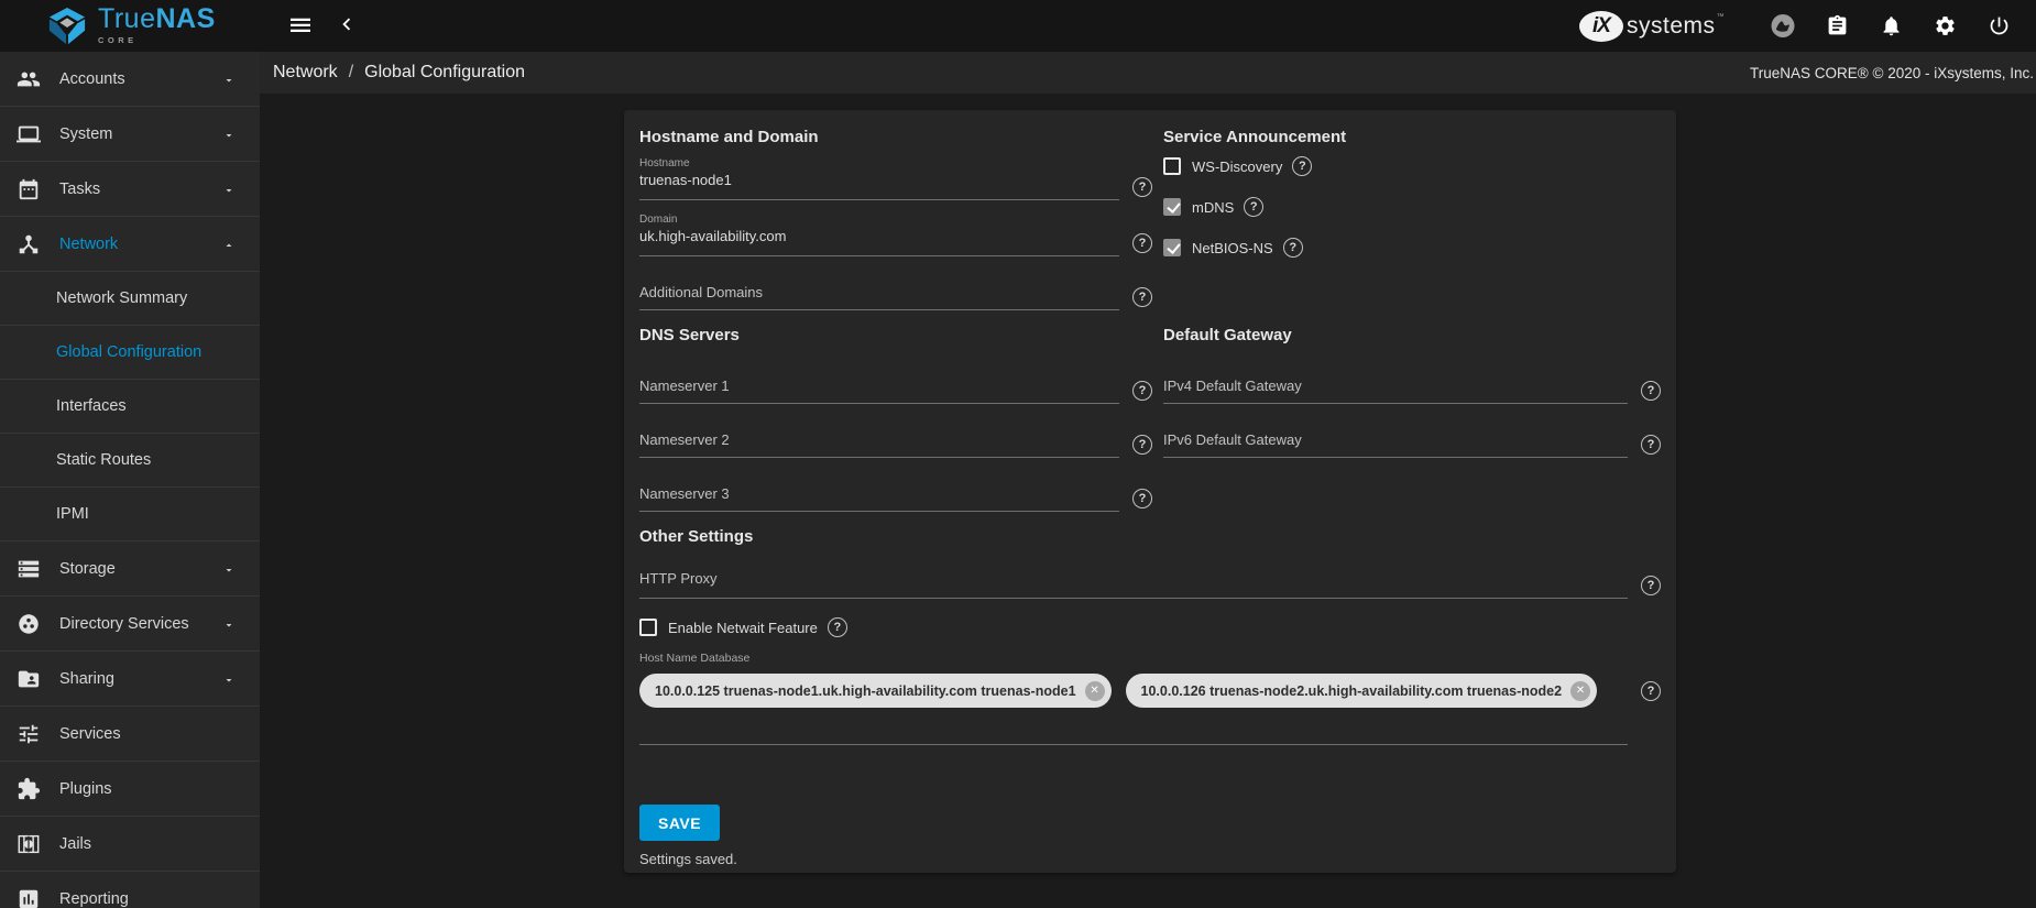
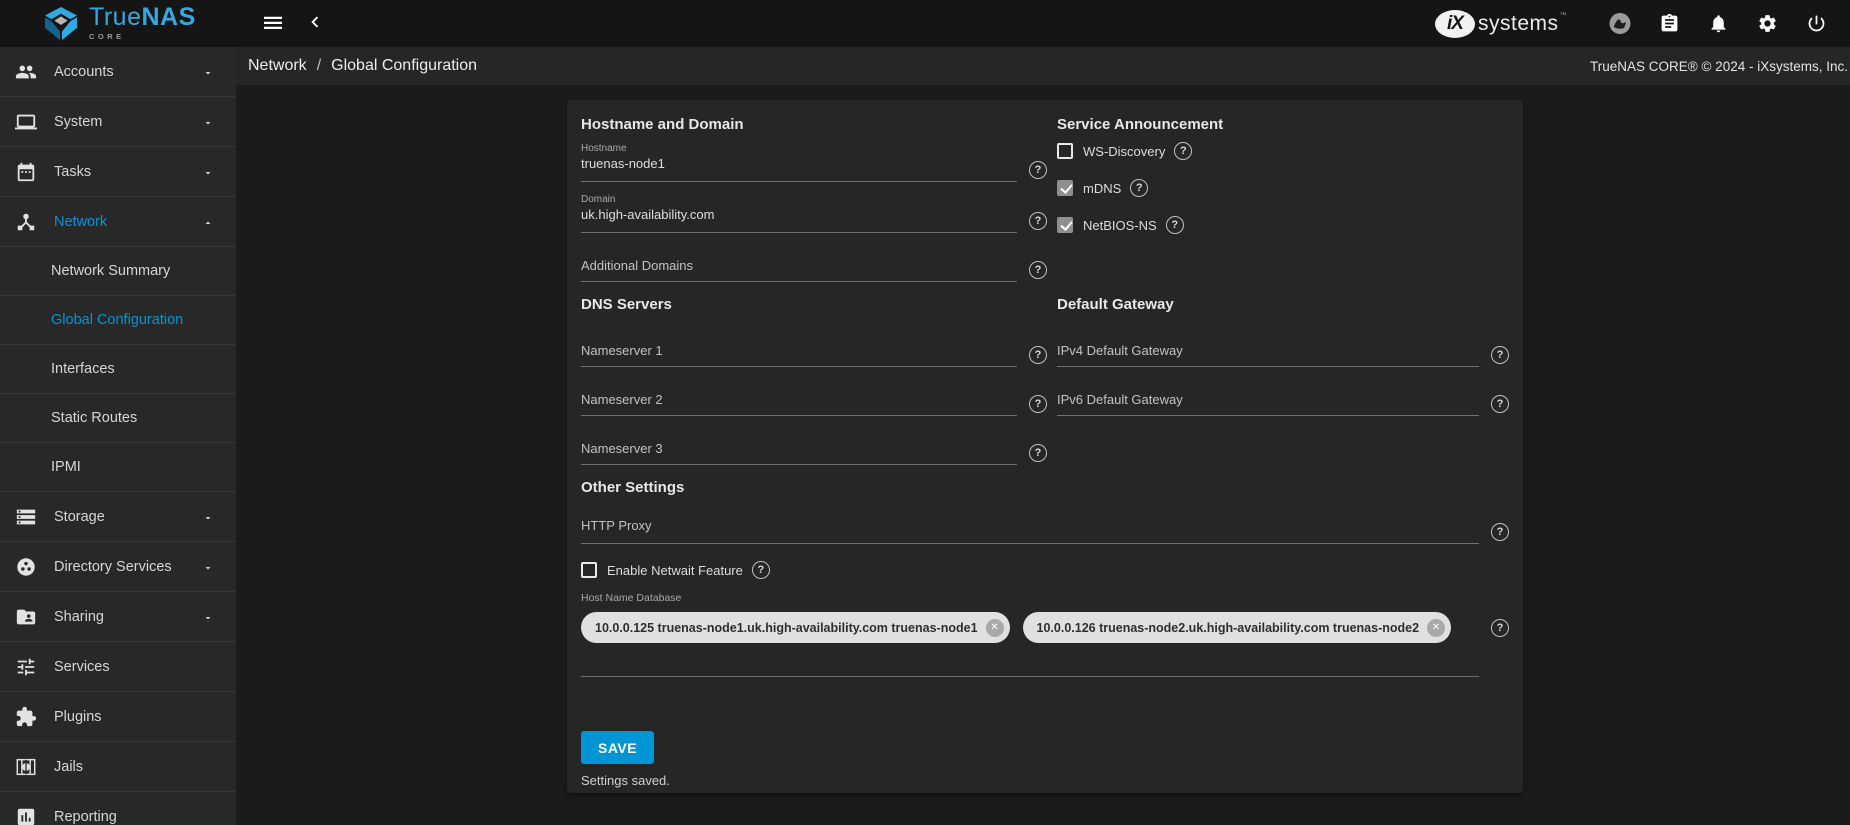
  TrueNAS
  CORE
  iX
  systems
  Network
  /
  Global Configuration
- TrueNAS CORE® © 2020 - iXsystems, Inc.
+ TrueNAS CORE® © 2024 - iXsystems, Inc.
  Accounts
  System
  Tasks
  Network
  Network Summary
  Global Configuration
  Interfaces
  Static Routes
  IPMI
  Storage
  Directory Services
  Sharing
  Services
  Plugins
  Jails
  Reporting
  Hostname and Domain
  Hostname
  truenas-node1
  Domain
  uk.high-availability.com
  Additional Domains
  DNS Servers
  Nameserver 1
  Nameserver 2
  Nameserver 3
  Service Announcement
  WS-Discovery
  mDNS
  NetBIOS-NS
  Default Gateway
  IPv4 Default Gateway
  IPv6 Default Gateway
  Other Settings
  HTTP Proxy
  Enable Netwait Feature
  Host Name Database
  10.0.0.125 truenas-node1.uk.high-availability.com truenas-node1
  10.0.0.126 truenas-node2.uk.high-availability.com truenas-node2
  SAVE
  Settings saved.
